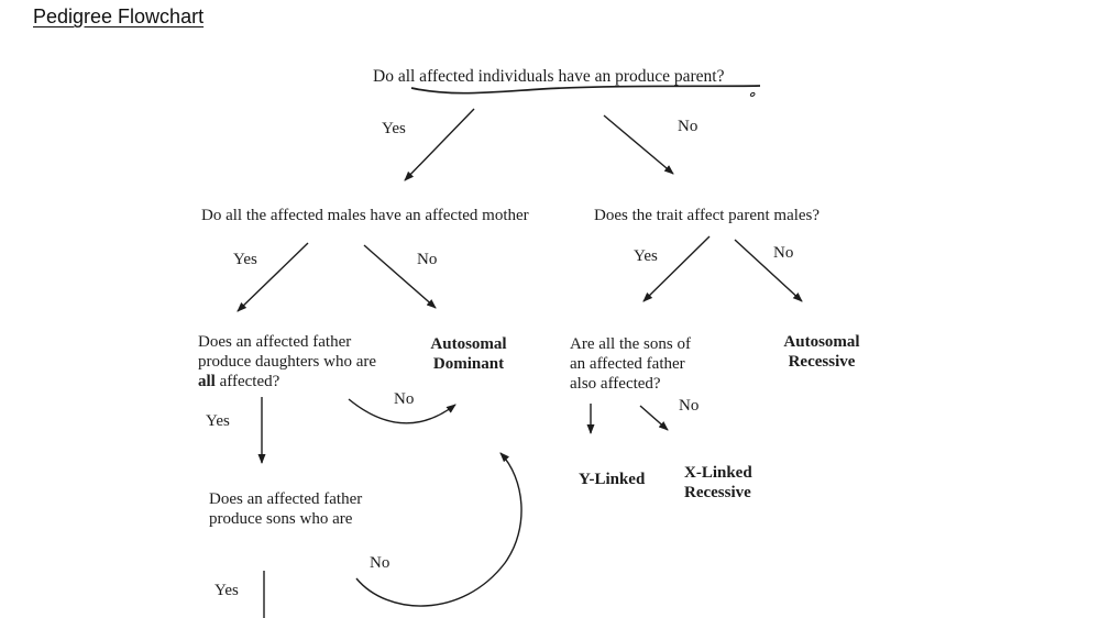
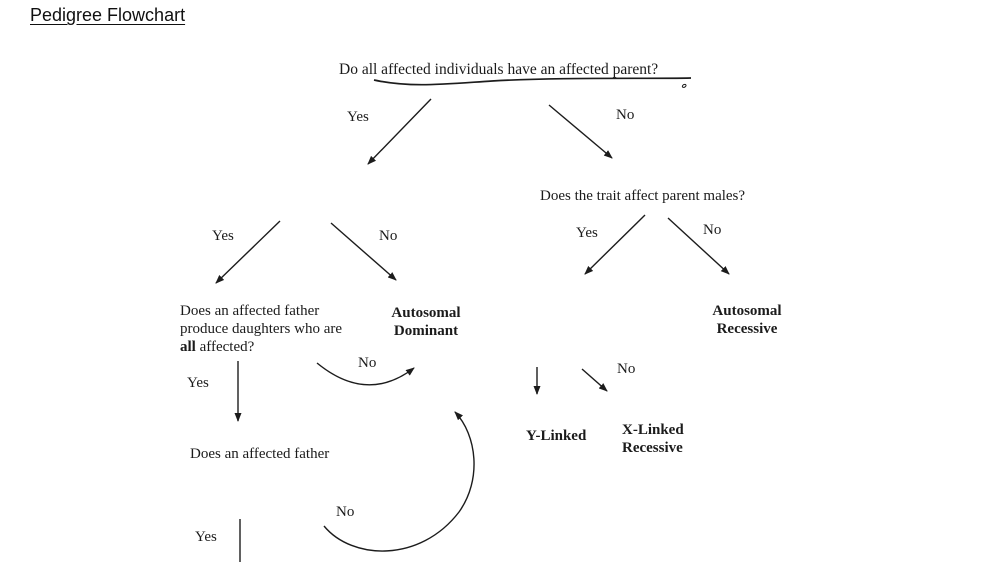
  Pedigree Flowchart
- Do all affected individuals have an produce parent?
+ Do all affected individuals have an affected parent?
  Yes
  No
- Do all the affected males have an affected mother
  Does the trait affect parent males?
  Yes
  No
  Yes
  No
  Does an affected father
  produce daughters who are
  all affected?
  Autosomal
  Dominant
- Are all the sons of
- an affected father
- also affected?
  Autosomal
  Recessive
  Yes
  No
  No
  Y-Linked
  X-Linked
  Recessive
  Does an affected father
- produce sons who are
  Yes
  No
